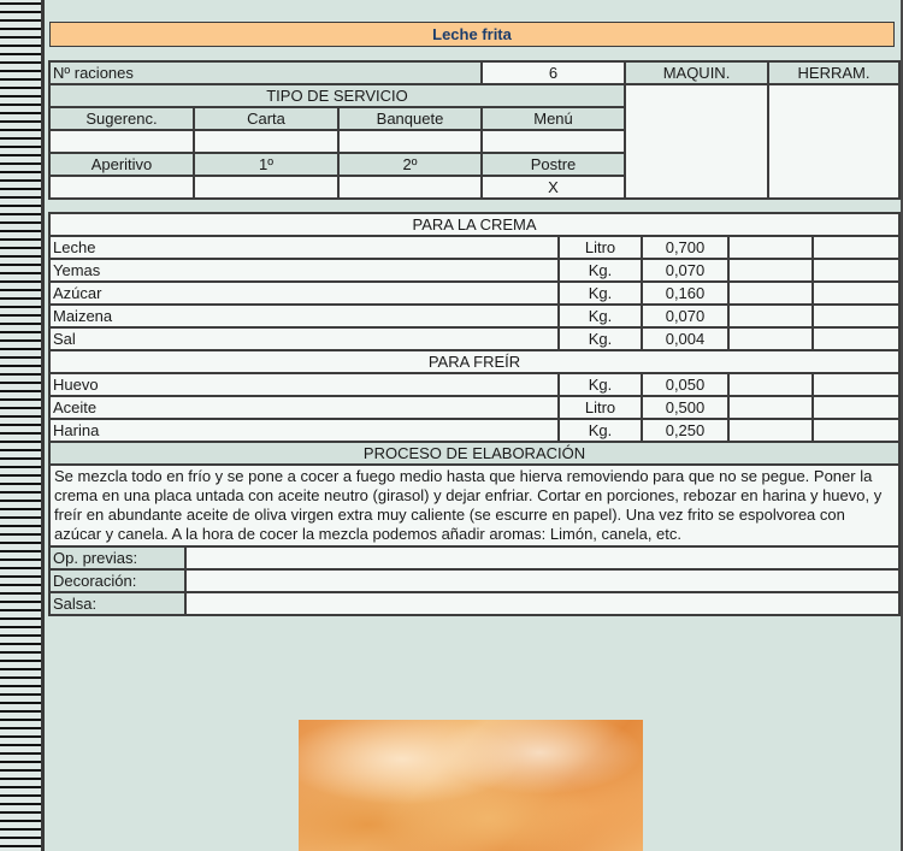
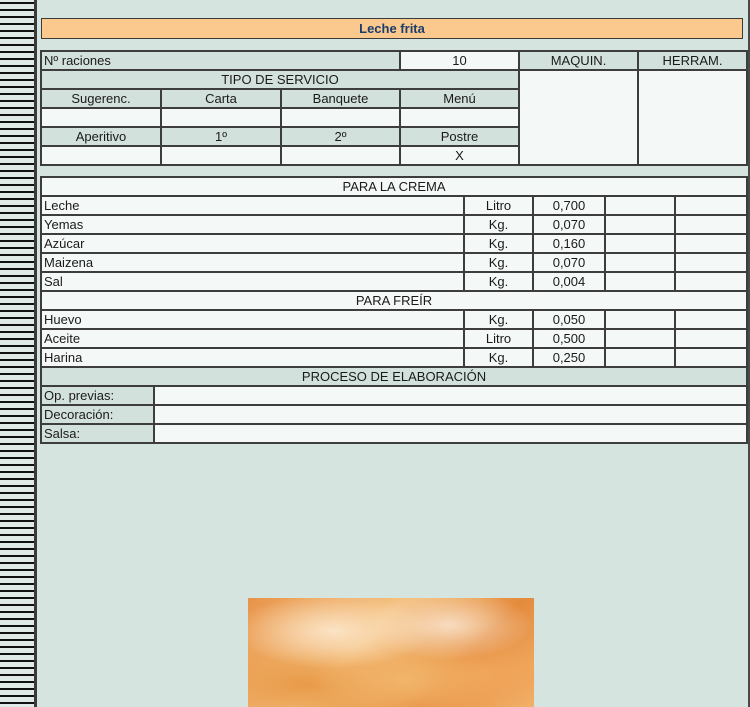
  Leche frita
- Nº raciones	6	MAQUIN.	HERRAM.
+ Nº raciones	10	MAQUIN.	HERRAM.
  TIPO DE SERVICIO
  Sugerenc.	Carta	Banquete	Menú
  Aperitivo	1º	2º	Postre
  			X
  PARA LA CREMA
  Leche	Litro	0,700
  Yemas	Kg.	0,070
  Azúcar	Kg.	0,160
  Maizena	Kg.	0,070
  Sal	Kg.	0,004
  PARA FREÍR
  Huevo	Kg.	0,050
  Aceite	Litro	0,500
  Harina	Kg.	0,250
  PROCESO DE ELABORACIÓN
- Se mezcla todo en frío y se pone a cocer a fuego medio hasta que hierva removiendo para que no se pegue. Poner la crema en una placa untada con aceite neutro (girasol) y dejar enfriar. Cortar en porciones, rebozar en harina y huevo, y freír en abundante aceite de oliva virgen extra muy caliente (se escurre en papel). Una vez frito se espolvorea con azúcar y canela. A la hora de cocer la mezcla podemos añadir aromas: Limón, canela, etc.
  Op. previas:
  Decoración:
  Salsa:
